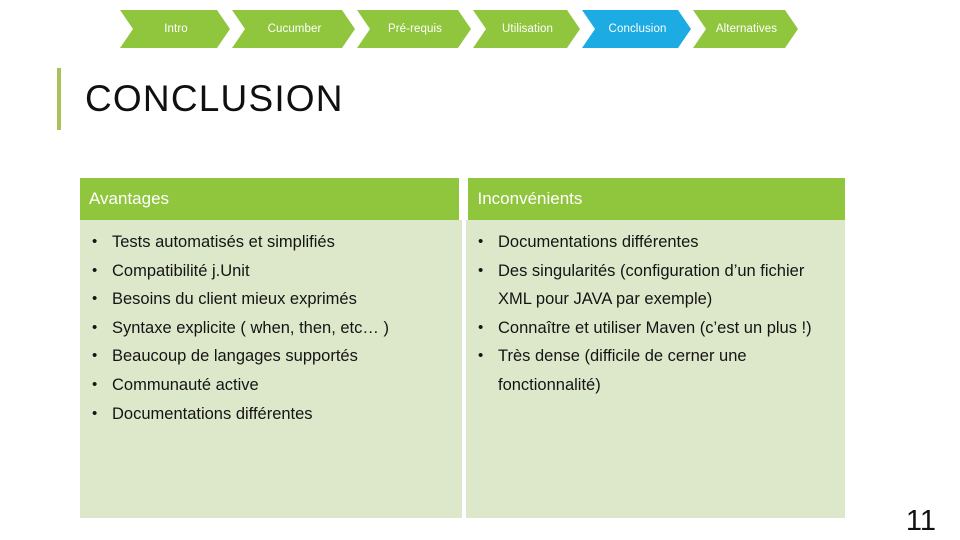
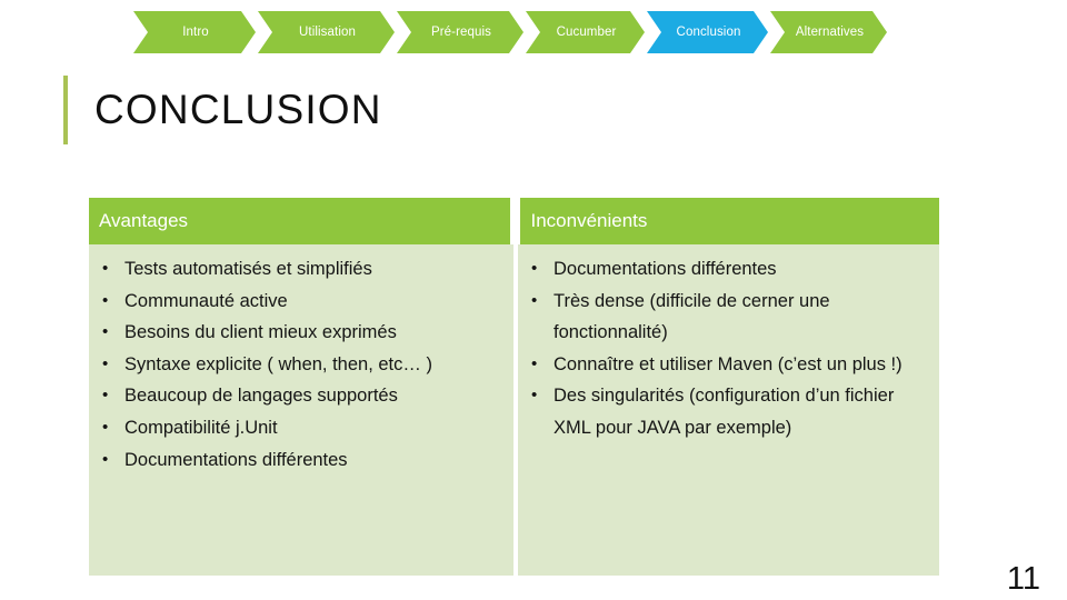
  Intro
- Cucumber
+ Utilisation
  Pré-requis
- Utilisation
+ Cucumber
  Conclusion
  Alternatives
  CONCLUSION
  Avantages
  Inconvénients
  Tests automatisés et simplifiés
- Compatibilité j.Unit
+ Communauté active
  Besoins du client mieux exprimés
  Syntaxe explicite ( when, then, etc… )
  Beaucoup de langages supportés
- Communauté active
+ Compatibilité j.Unit
  Documentations différentes
  Documentations différentes
- Des singularités (configuration d’un fichier XML pour JAVA par exemple)
+ Très dense (difficile de cerner une fonctionnalité)
  Connaître et utiliser Maven (c’est un plus !)
- Très dense (difficile de cerner une fonctionnalité)
+ Des singularités (configuration d’un fichier XML pour JAVA par exemple)
  11
